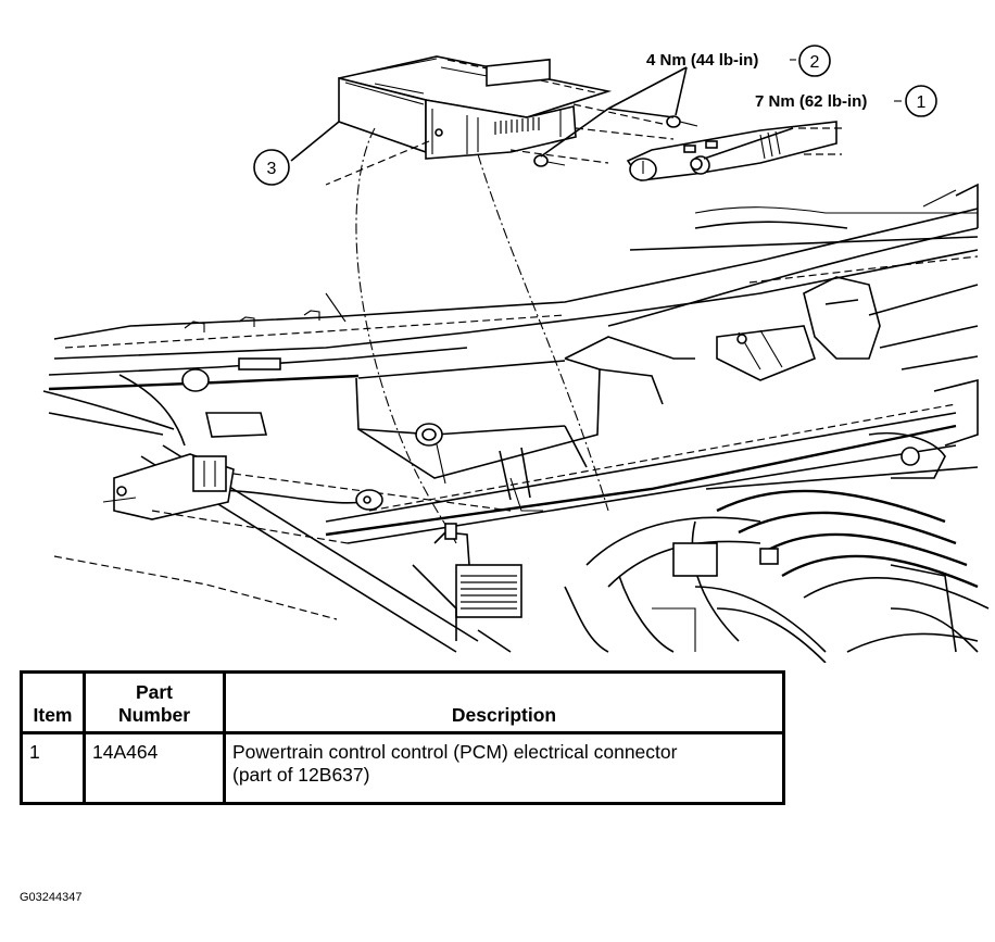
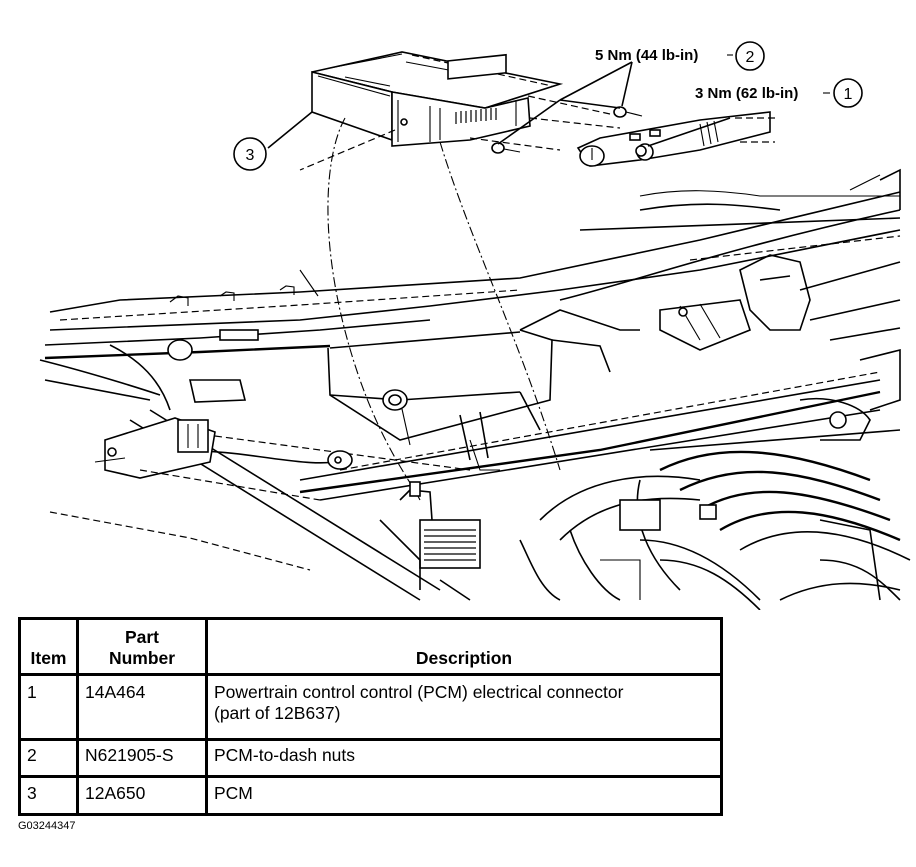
- 4 Nm (44 lb-in)
+ 5 Nm (44 lb-in)
  2
- 7 Nm (62 lb-in)
+ 3 Nm (62 lb-in)
  1
  3
  Item	Part Number	Description
  1	14A464	Powertrain control control (PCM) electrical connector (part of 12B637)
+ 2	N621905-S	PCM-to-dash nuts
+ 3	12A650	PCM
  G03244347
